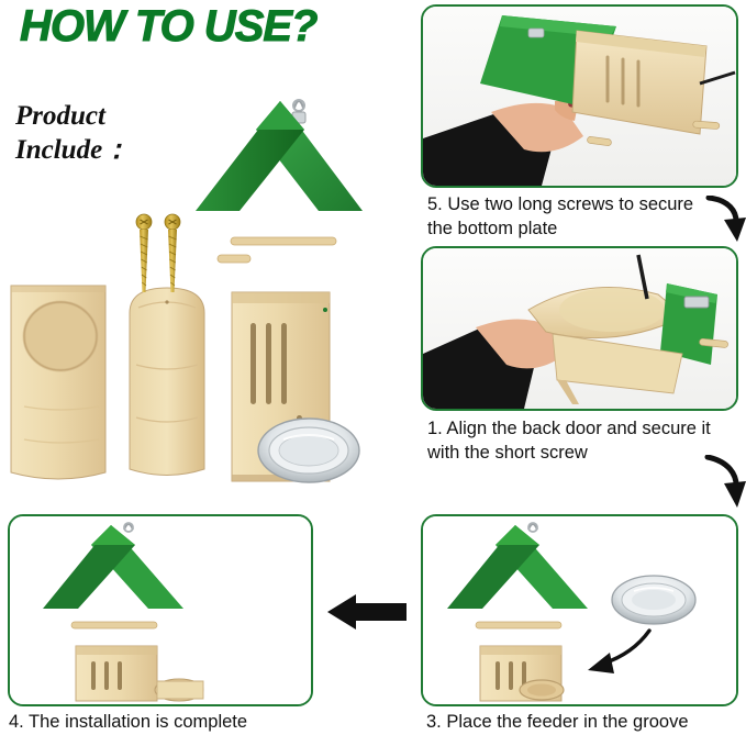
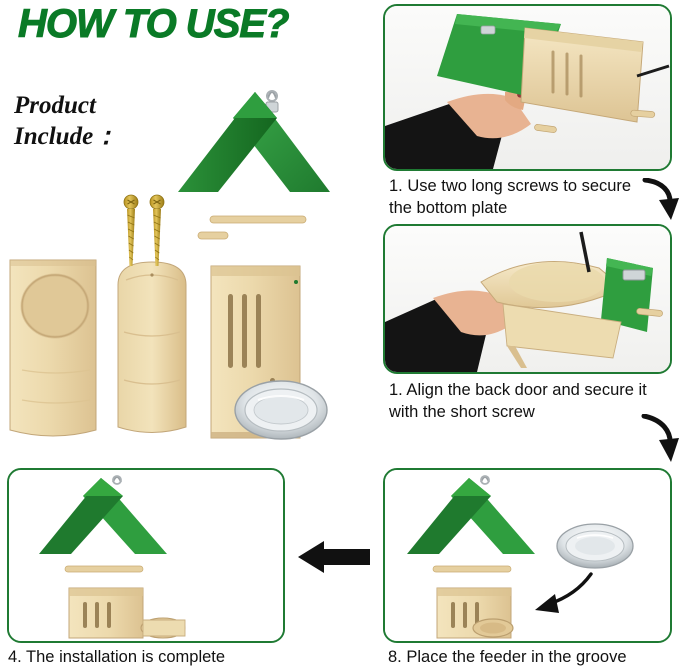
  HOW TO USE?
  Product
  Include：
- 5. Use two long screws to secure the bottom plate
+ 1. Use two long screws to secure the bottom plate
  1. Align the back door and secure it with the short screw
- 3. Place the feeder in the groove
+ 8. Place the feeder in the groove
  4. The installation is complete
